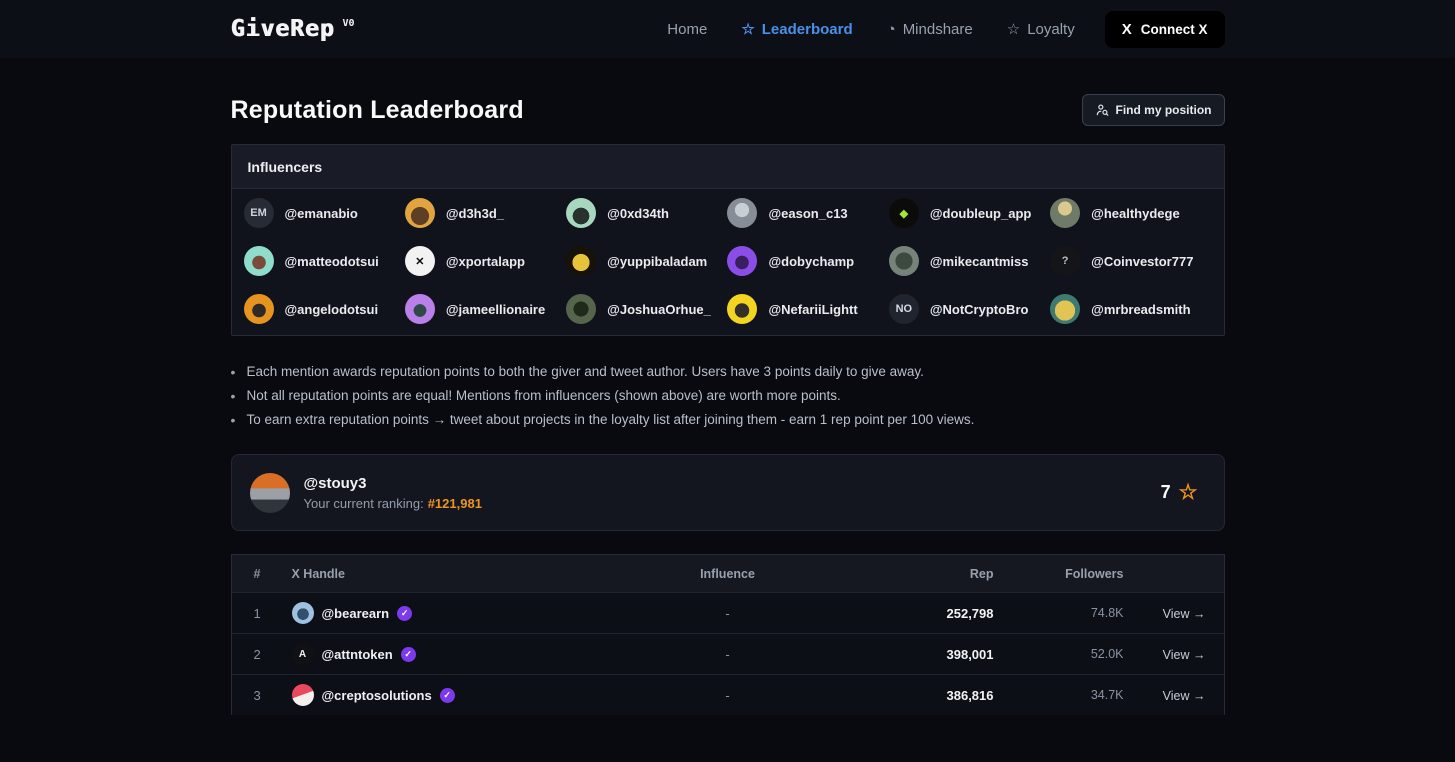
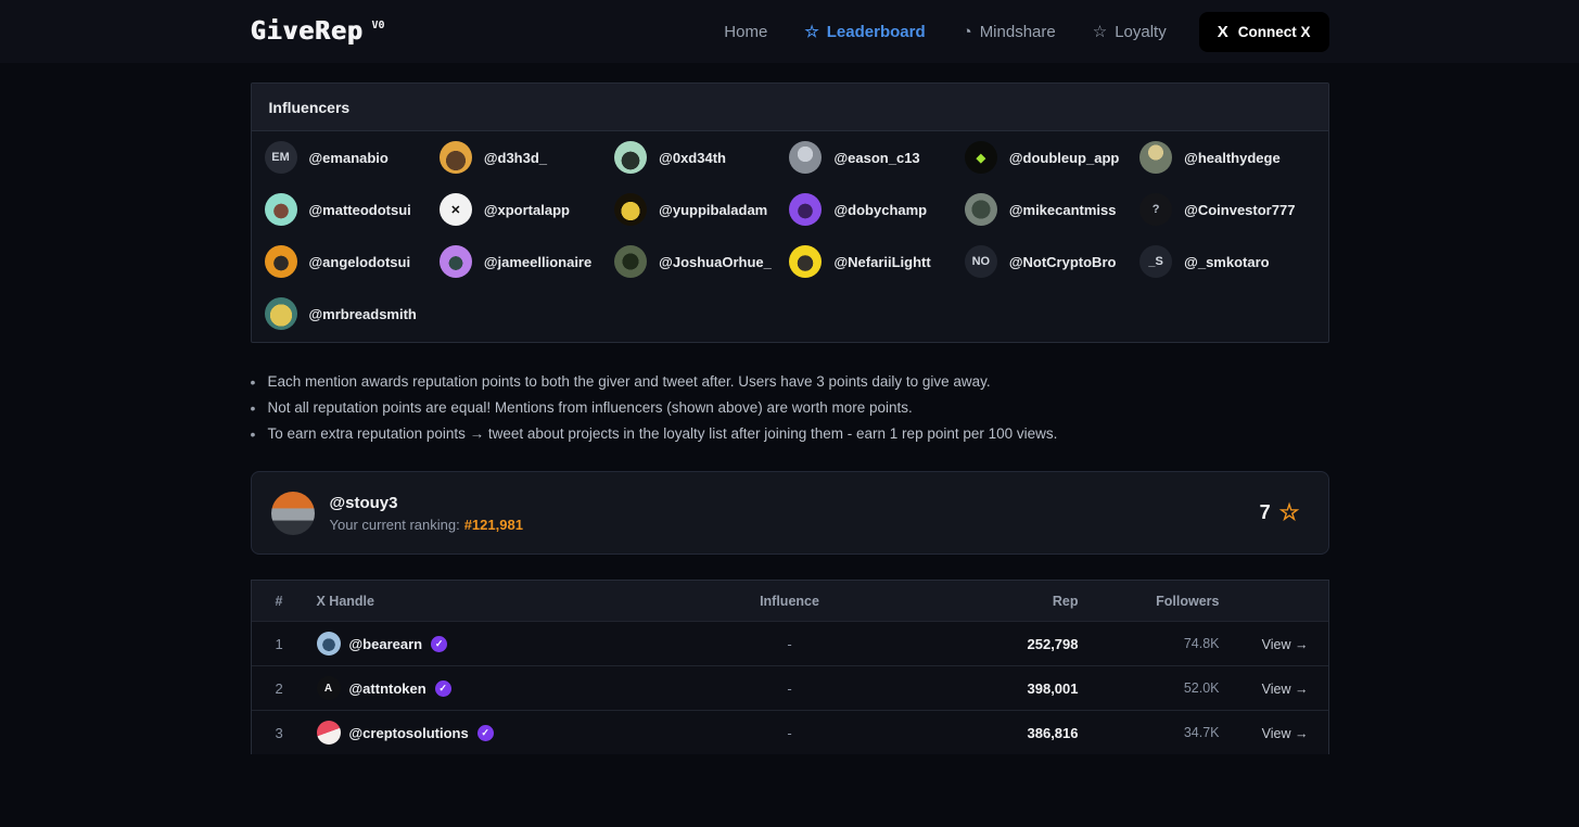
  GiveRep
  V0
  Home
  ☆
  Leaderboard
  ◔
  Mindshare
  ☆
  Loyalty
  X
  Connect X
- Reputation Leaderboard
- Find my position
  Influencers
  EM
  @emanabio
  @d3h3d_
  @0xd34th
  @eason_c13
  ◆
  @doubleup_app
  @healthydege
  @matteodotsui
  ✕
  @xportalapp
  @yuppibaladam
  @dobychamp
  @mikecantmiss
  ?
  @Coinvestor777
  @angelodotsui
  @jameellionaire
  @JoshuaOrhue_
  @NefariiLightt
  NO
  @NotCryptoBro
+ _S
+ @_smkotaro
  @mrbreadsmith
  •
- Each mention awards reputation points to both the giver and tweet author. Users have 3 points daily to give away.
+ Each mention awards reputation points to both the giver and tweet after. Users have 3 points daily to give away.
  •
  Not all reputation points are equal! Mentions from influencers (shown above) are worth more points.
  •
  To earn extra reputation points → tweet about projects in the loyalty list after joining them - earn 1 rep point per 100 views.
  @stouy3
  Your current ranking: #121,981
  7
  ☆
  #
  X Handle
  Influence
  Rep
  Followers
  1
  @bearearn
  ✓
  -
  252,798
  74.8K
  View →
  2
  A
  @attntoken
  ✓
  -
  398,001
  52.0K
  View →
  3
  @creptosolutions
  ✓
  -
  386,816
  34.7K
  View →
